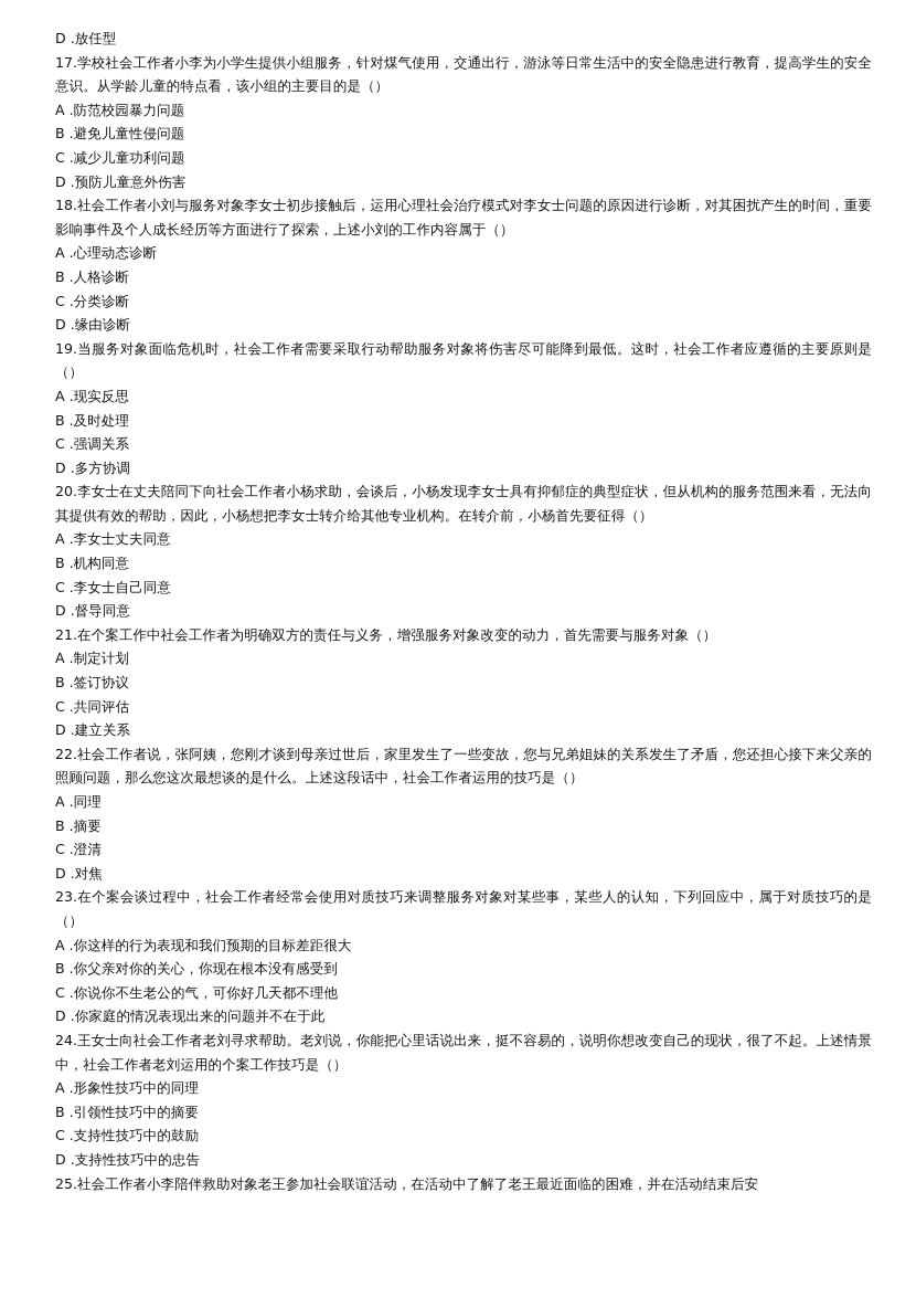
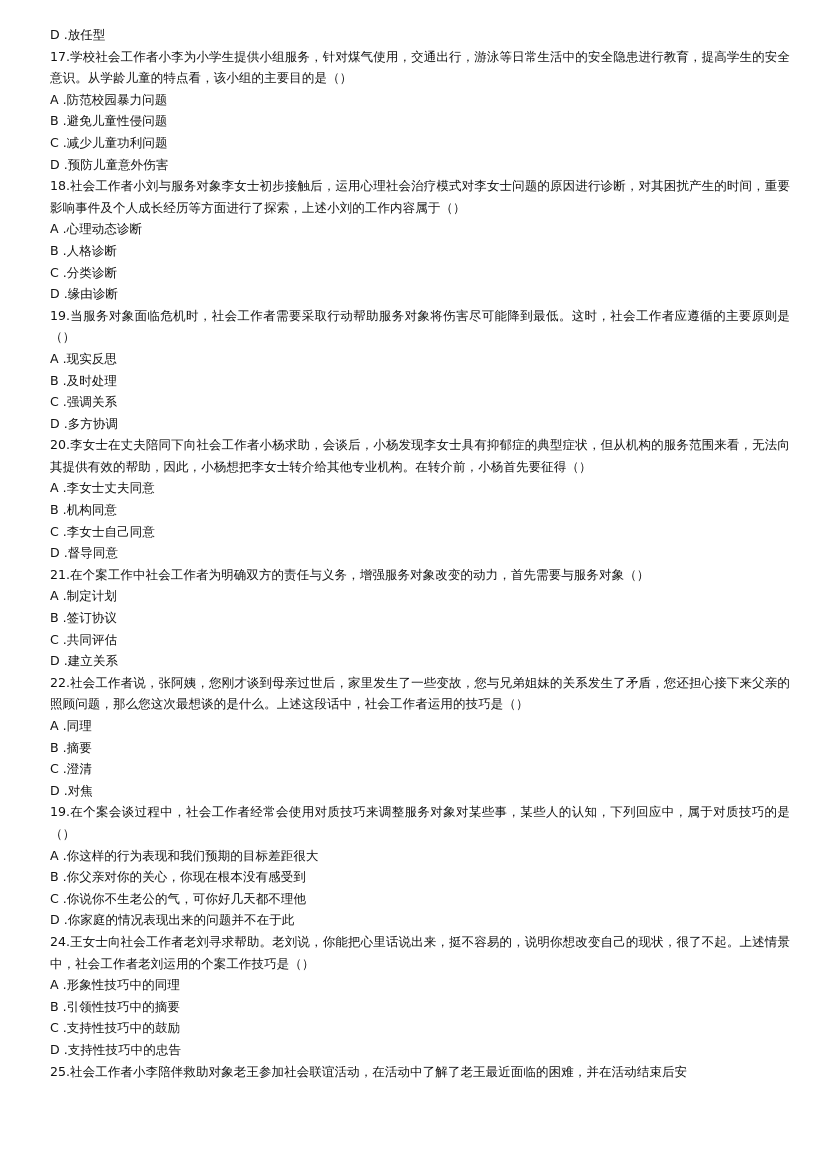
  D .放任型
  17.学校社会工作者小李为小学生提供小组服务，针对煤气使用，交通出行，游泳等日常生活中的安全隐患进行教育，提高学生的安全意识。从学龄儿童的特点看，该小组的主要目的是（）
  A .防范校园暴力问题
  B .避免儿童性侵问题
  C .减少儿童功利问题
  D .预防儿童意外伤害
  18.社会工作者小刘与服务对象李女士初步接触后，运用心理社会治疗模式对李女士问题的原因进行诊断，对其困扰产生的时间，重要影响事件及个人成长经历等方面进行了探索，上述小刘的工作内容属于（）
  A .心理动态诊断
  B .人格诊断
  C .分类诊断
  D .缘由诊断
  19.当服务对象面临危机时，社会工作者需要采取行动帮助服务对象将伤害尽可能降到最低。这时，社会工作者应遵循的主要原则是（）
  A .现实反思
  B .及时处理
  C .强调关系
  D .多方协调
  20.李女士在丈夫陪同下向社会工作者小杨求助，会谈后，小杨发现李女士具有抑郁症的典型症状，但从机构的服务范围来看，无法向其提供有效的帮助，因此，小杨想把李女士转介给其他专业机构。在转介前，小杨首先要征得（）
  A .李女士丈夫同意
  B .机构同意
  C .李女士自己同意
  D .督导同意
  21.在个案工作中社会工作者为明确双方的责任与义务，增强服务对象改变的动力，首先需要与服务对象（）
  A .制定计划
  B .签订协议
  C .共同评估
  D .建立关系
  22.社会工作者说，张阿姨，您刚才谈到母亲过世后，家里发生了一些变故，您与兄弟姐妹的关系发生了矛盾，您还担心接下来父亲的照顾问题，那么您这次最想谈的是什么。上述这段话中，社会工作者运用的技巧是（）
  A .同理
  B .摘要
  C .澄清
  D .对焦
- 23.在个案会谈过程中，社会工作者经常会使用对质技巧来调整服务对象对某些事，某些人的认知，下列回应中，属于对质技巧的是（）
+ 19.在个案会谈过程中，社会工作者经常会使用对质技巧来调整服务对象对某些事，某些人的认知，下列回应中，属于对质技巧的是（）
  A .你这样的行为表现和我们预期的目标差距很大
  B .你父亲对你的关心，你现在根本没有感受到
  C .你说你不生老公的气，可你好几天都不理他
  D .你家庭的情况表现出来的问题并不在于此
  24.王女士向社会工作者老刘寻求帮助。老刘说，你能把心里话说出来，挺不容易的，说明你想改变自己的现状，很了不起。上述情景中，社会工作者老刘运用的个案工作技巧是（）
  A .形象性技巧中的同理
  B .引领性技巧中的摘要
  C .支持性技巧中的鼓励
  D .支持性技巧中的忠告
  25.社会工作者小李陪伴救助对象老王参加社会联谊活动，在活动中了解了老王最近面临的困难，并在活动结束后安
